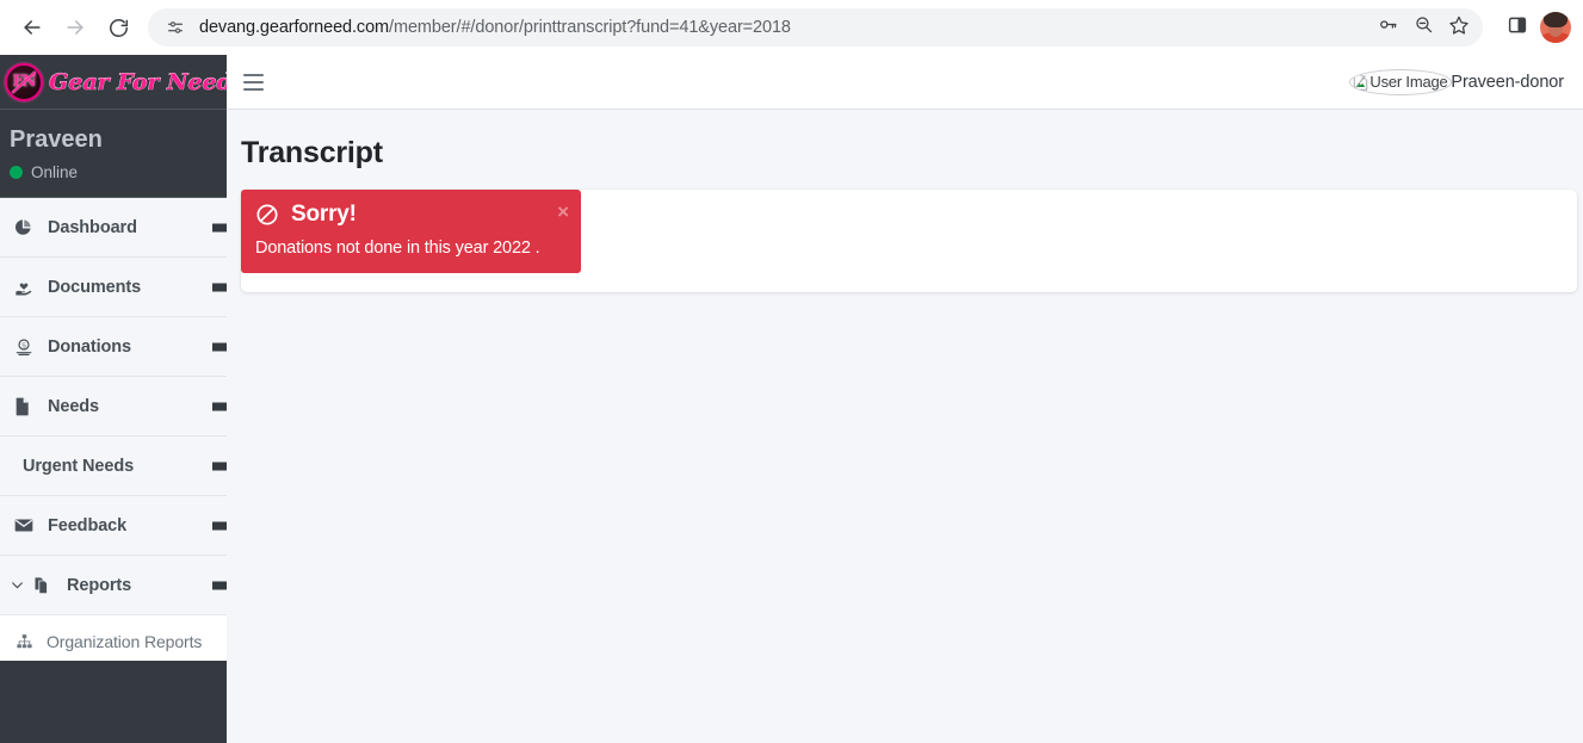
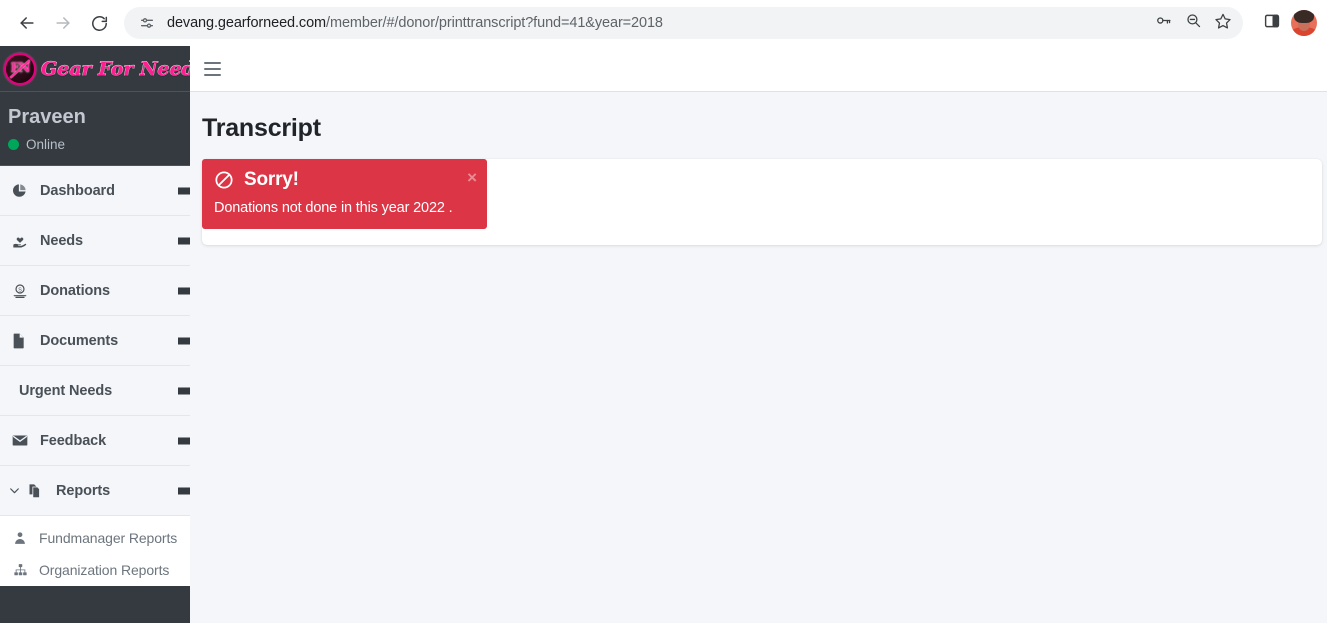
  devang.gearforneed.com/member/#/donor/printtranscript?fund=41&year=2018
  FN
  Gear For Need
  Praveen
  Online
  Dashboard
- Documents
+ Needs
  Donations
- Needs
+ Documents
  Urgent Needs
  Feedback
  Reports
+ Fundmanager Reports
  Organization Reports
- User Image
- Praveen-donor
  Transcript
  Sorry!
  ×
  Donations not done in this year 2022 .
